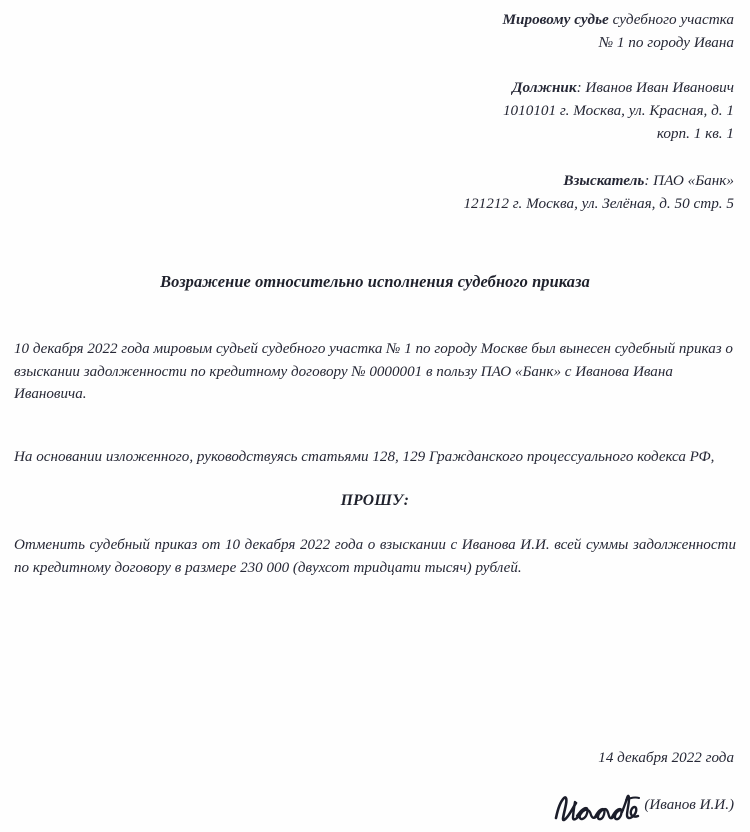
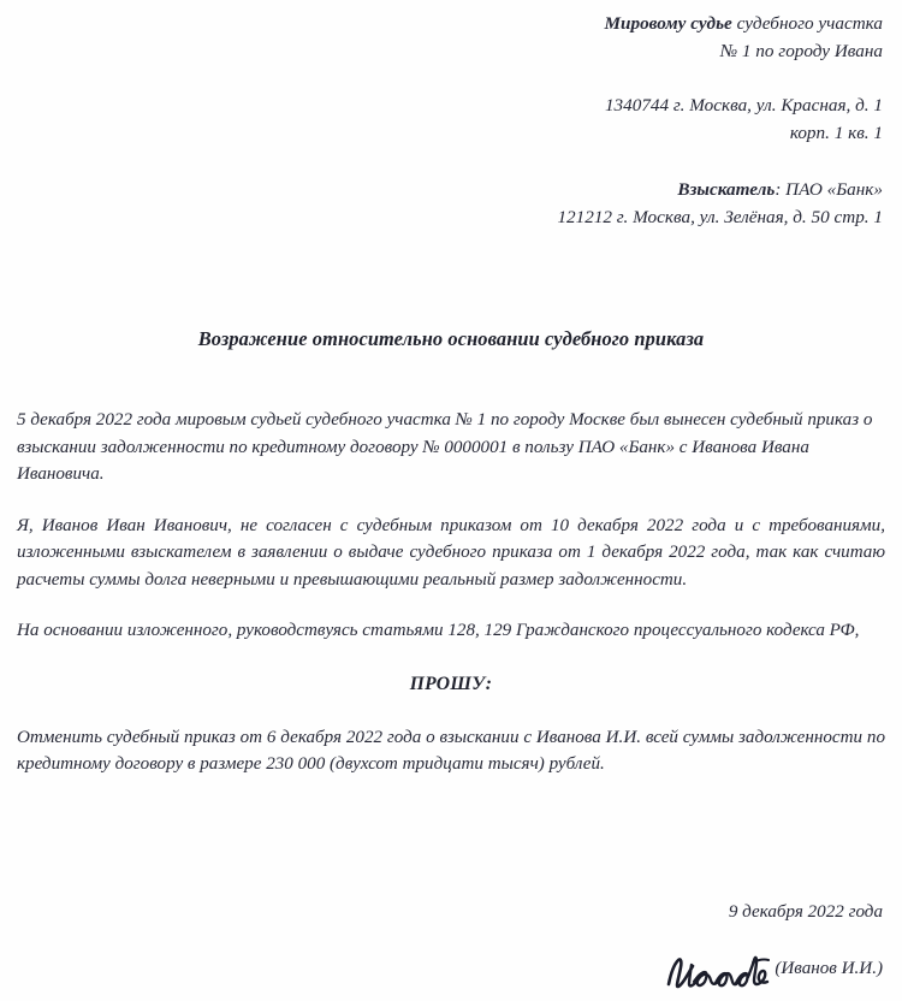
  Мировому судье судебного участка
  № 1 по городу Ивана
- Должник: Иванов Иван Иванович
- 1010101 г. Москва, ул. Красная, д. 1
+ 1340744 г. Москва, ул. Красная, д. 1
  корп. 1 кв. 1
  Взыскатель: ПАО «Банк»
- 121212 г. Москва, ул. Зелёная, д. 50 стр. 5
+ 121212 г. Москва, ул. Зелёная, д. 50 стр. 1
- Возражение относительно исполнения судебного приказа
+ Возражение относительно основании судебного приказа
- 10 декабря 2022 года мировым судьей судебного участка № 1 по городу Москве был вынесен судебный приказ о взыскании задолженности по кредитному договору № 0000001 в пользу ПАО «Банк» с Иванова Ивана Ивановича.
+ 5 декабря 2022 года мировым судьей судебного участка № 1 по городу Москве был вынесен судебный приказ о взыскании задолженности по кредитному договору № 0000001 в пользу ПАО «Банк» с Иванова Ивана Ивановича.
+ Я, Иванов Иван Иванович, не согласен с судебным приказом от 10 декабря 2022 года и с требованиями, изложенными взыскателем в заявлении о выдаче судебного приказа от 1 декабря 2022 года, так как считаю расчеты суммы долга неверными и превышающими реальный размер задолженности.
  На основании изложенного, руководствуясь статьями 128, 129 Гражданского процессуального кодекса РФ,
  ПРОШУ:
- Отменить судебный приказ от 10 декабря 2022 года о взыскании с Иванова И.И. всей суммы задолженности по кредитному договору в размере 230 000 (двухсот тридцати тысяч) рублей.
+ Отменить судебный приказ от 6 декабря 2022 года о взыскании с Иванова И.И. всей суммы задолженности по кредитному договору в размере 230 000 (двухсот тридцати тысяч) рублей.
- 14 декабря 2022 года
+ 9 декабря 2022 года
  (Иванов И.И.)
